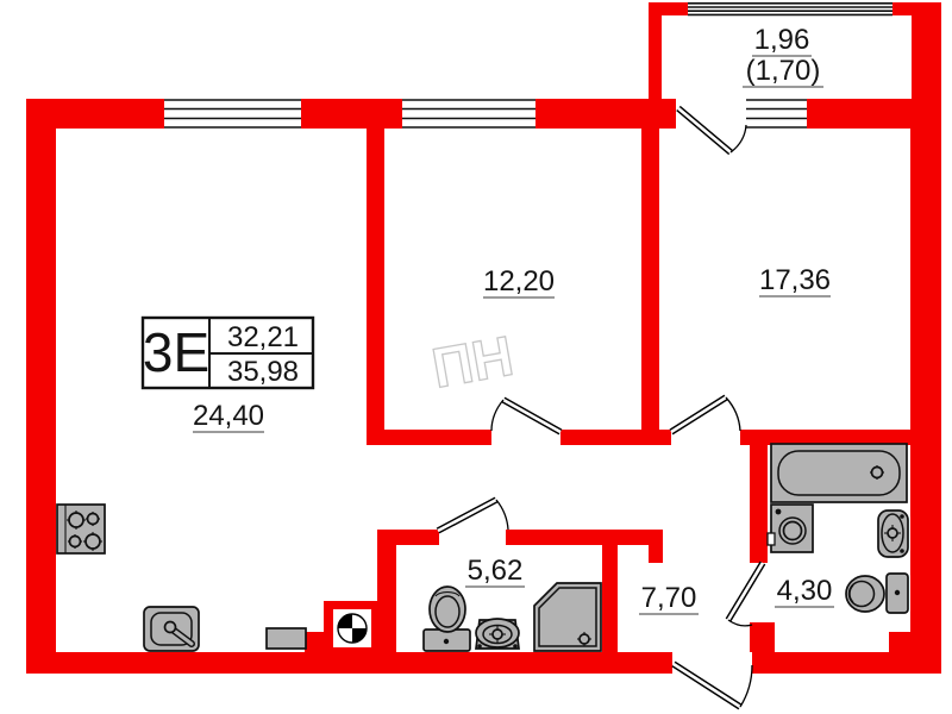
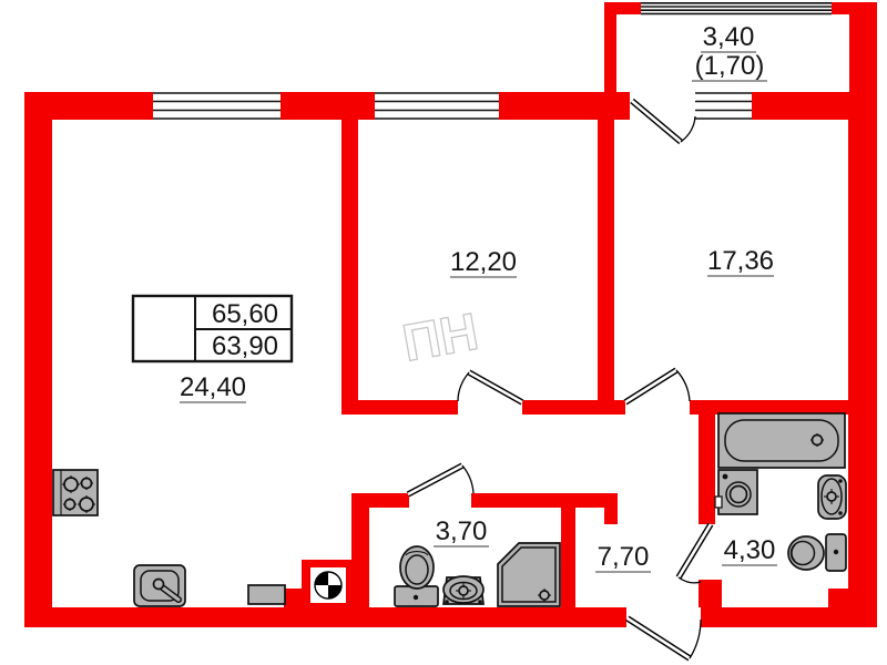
- 3Е
- 32,21
+ 65,60
- 35,98
+ 63,90
  24,40
  12,20
  17,36
- 1,96
+ 3,40
  (1,70)
- 5,62
+ 3,70
  7,70
  4,30
